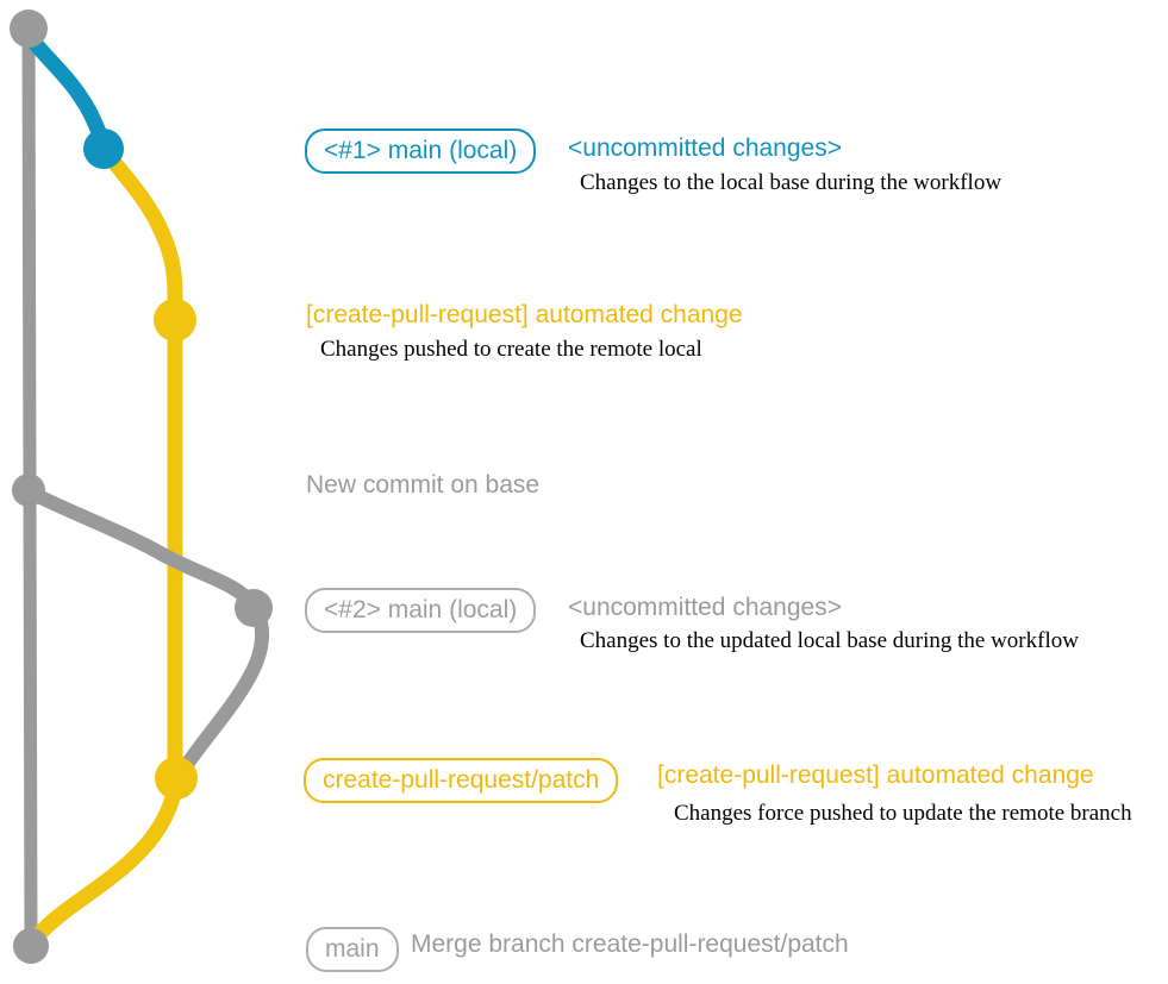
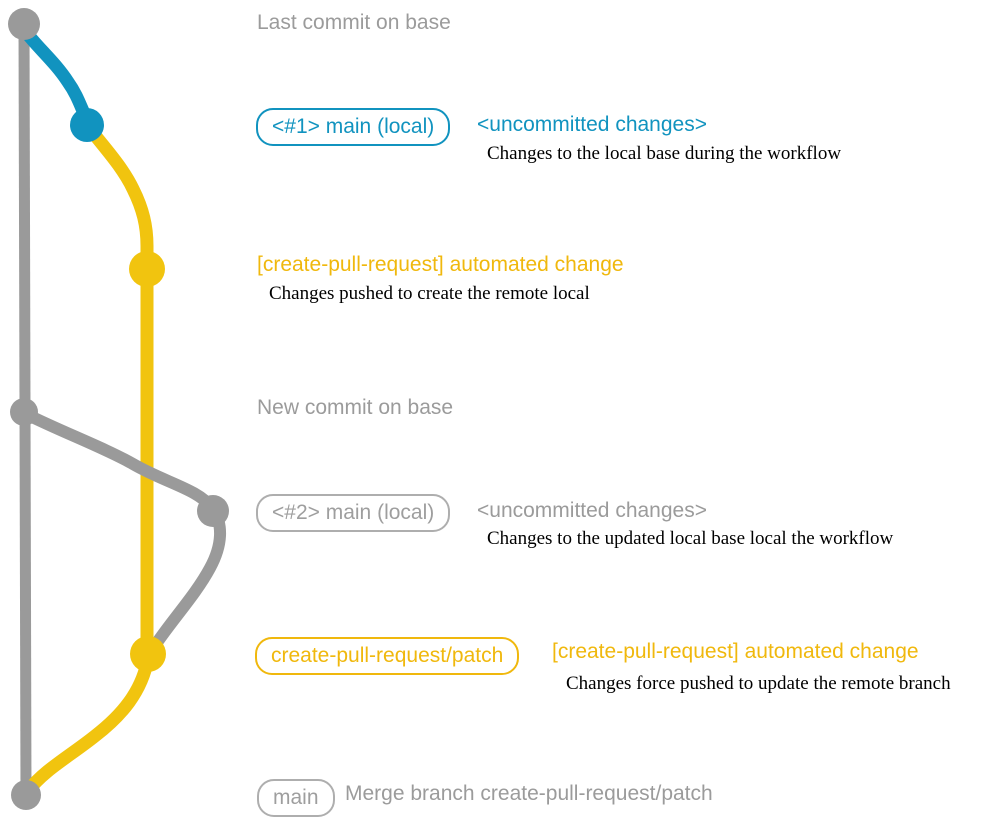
+ Last commit on base
  <#1> main (local)
  <uncommitted changes>
  Changes to the local base during the workflow
  [create-pull-request] automated change
  Changes pushed to create the remote local
  New commit on base
  <#2> main (local)
  <uncommitted changes>
- Changes to the updated local base during the workflow
+ Changes to the updated local base local the workflow
  create-pull-request/patch
  [create-pull-request] automated change
  Changes force pushed to update the remote branch
  main
  Merge branch create-pull-request/patch
